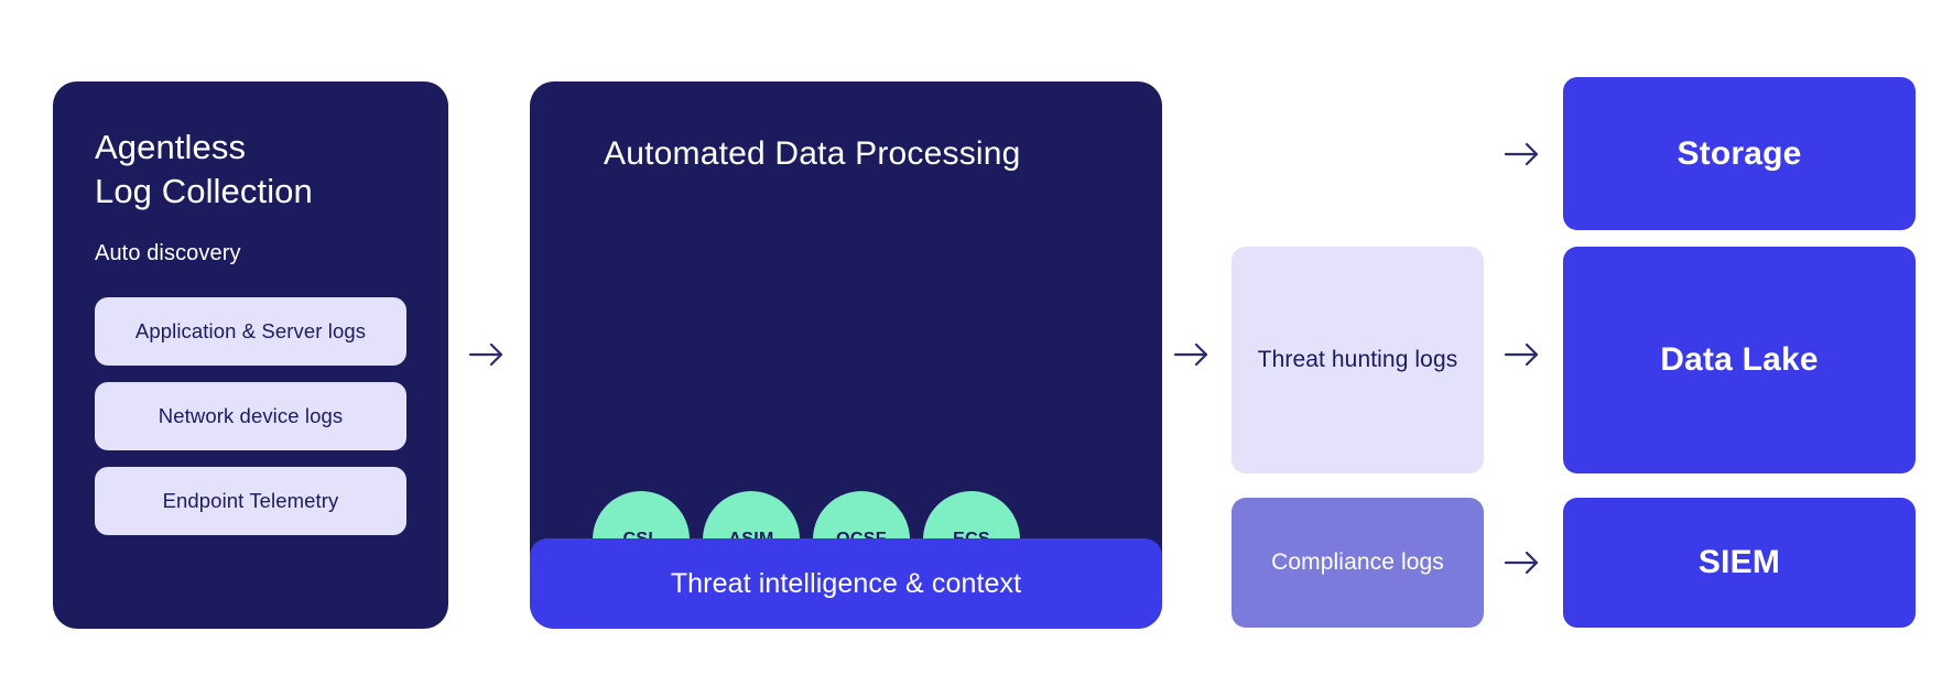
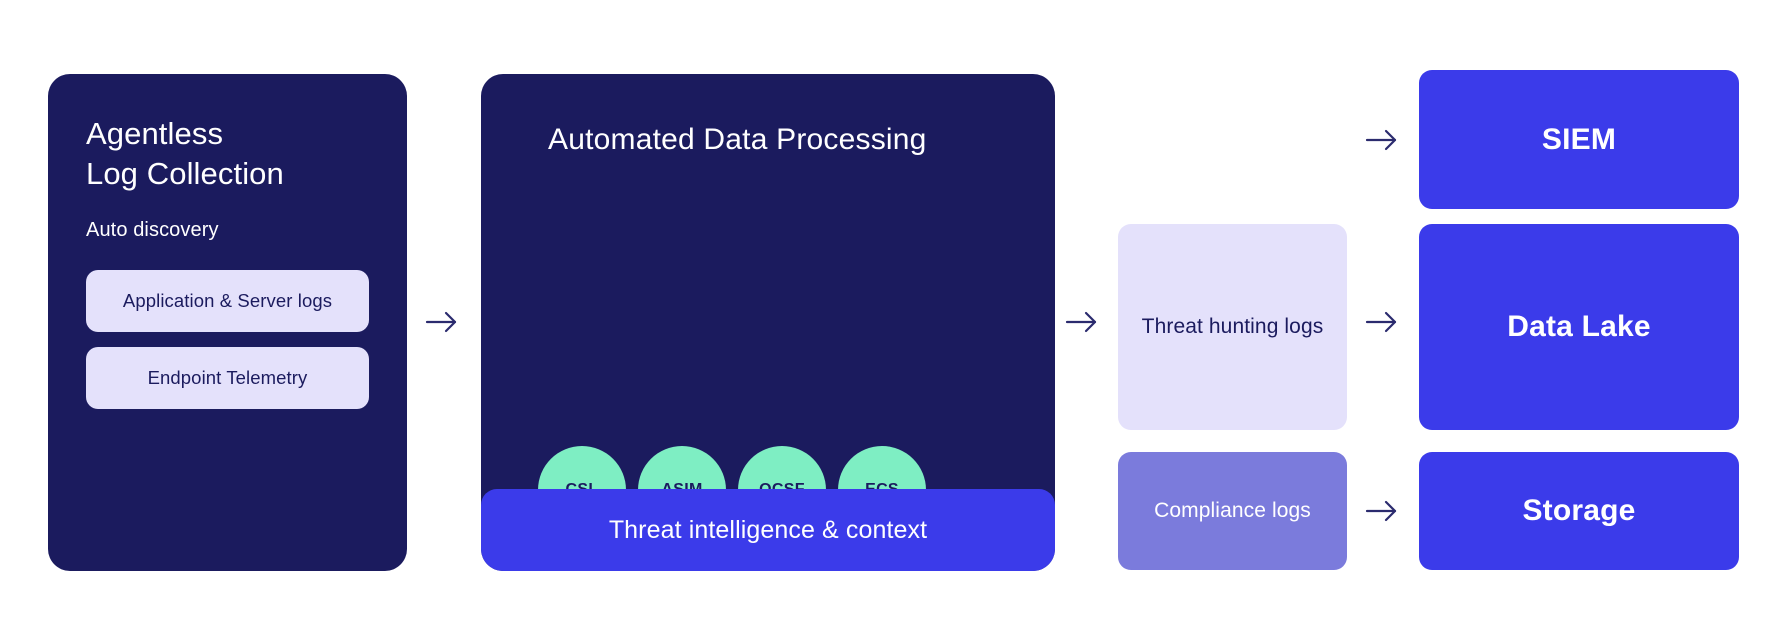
  Agentless
  Log Collection
  Auto discovery
  Application & Server logs
- Network device logs
  Endpoint Telemetry
  Automated Data Processing
  Threat intelligence & context
  Threat hunting logs
  Compliance logs
- Storage
+ SIEM
  Data Lake
- SIEM
+ Storage
